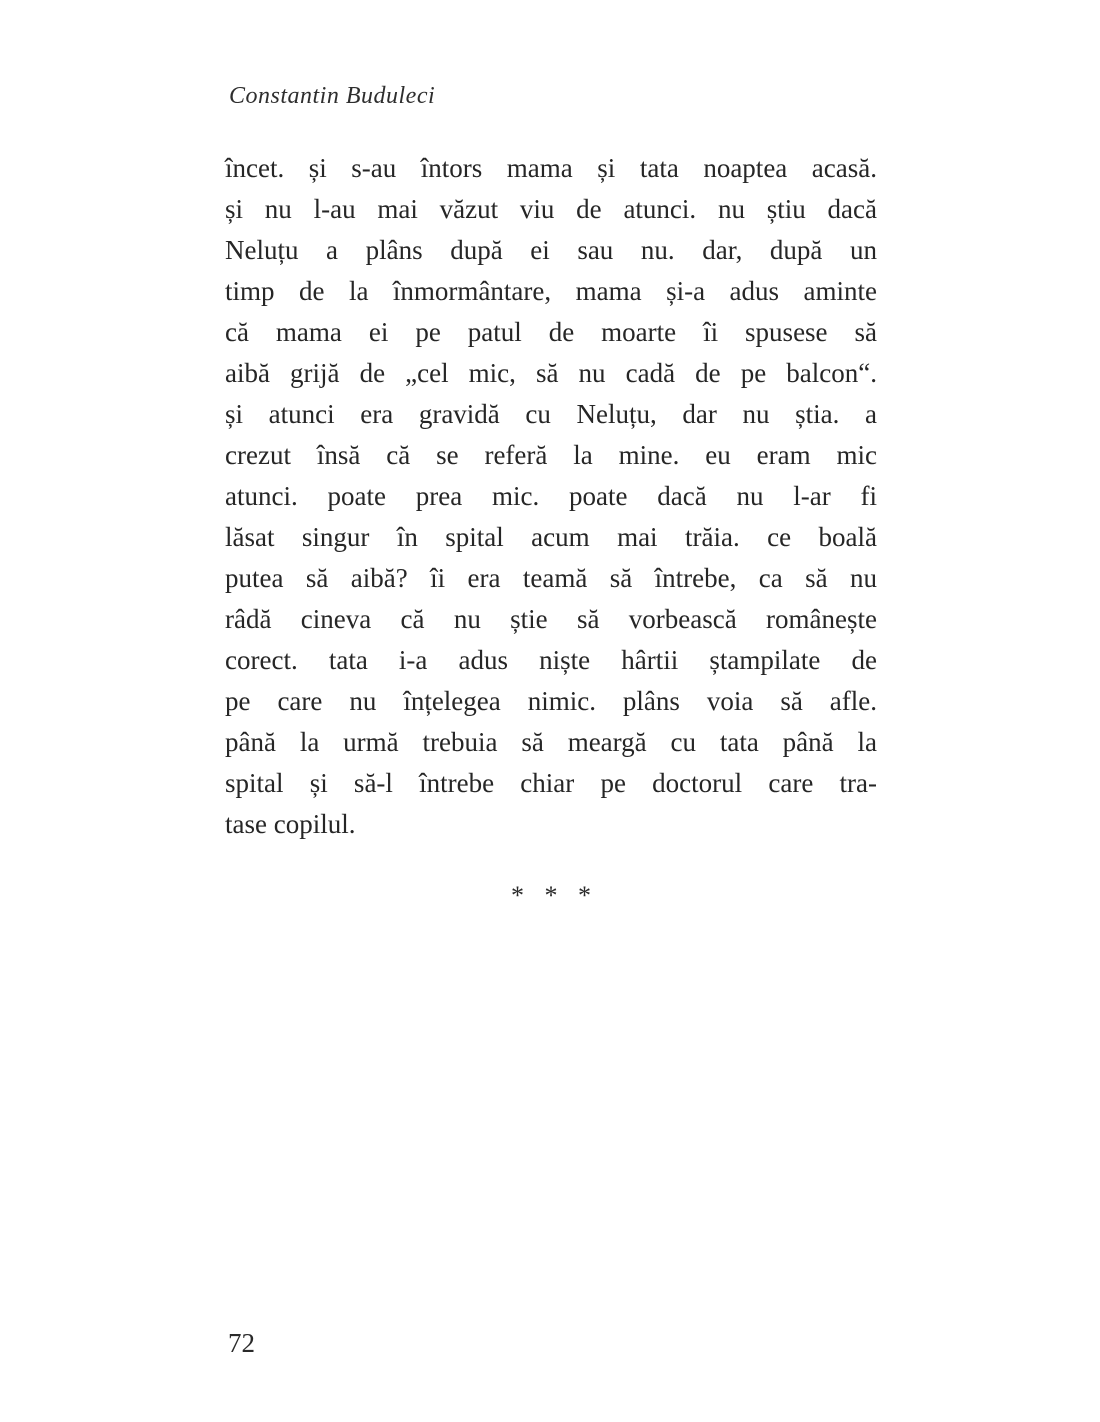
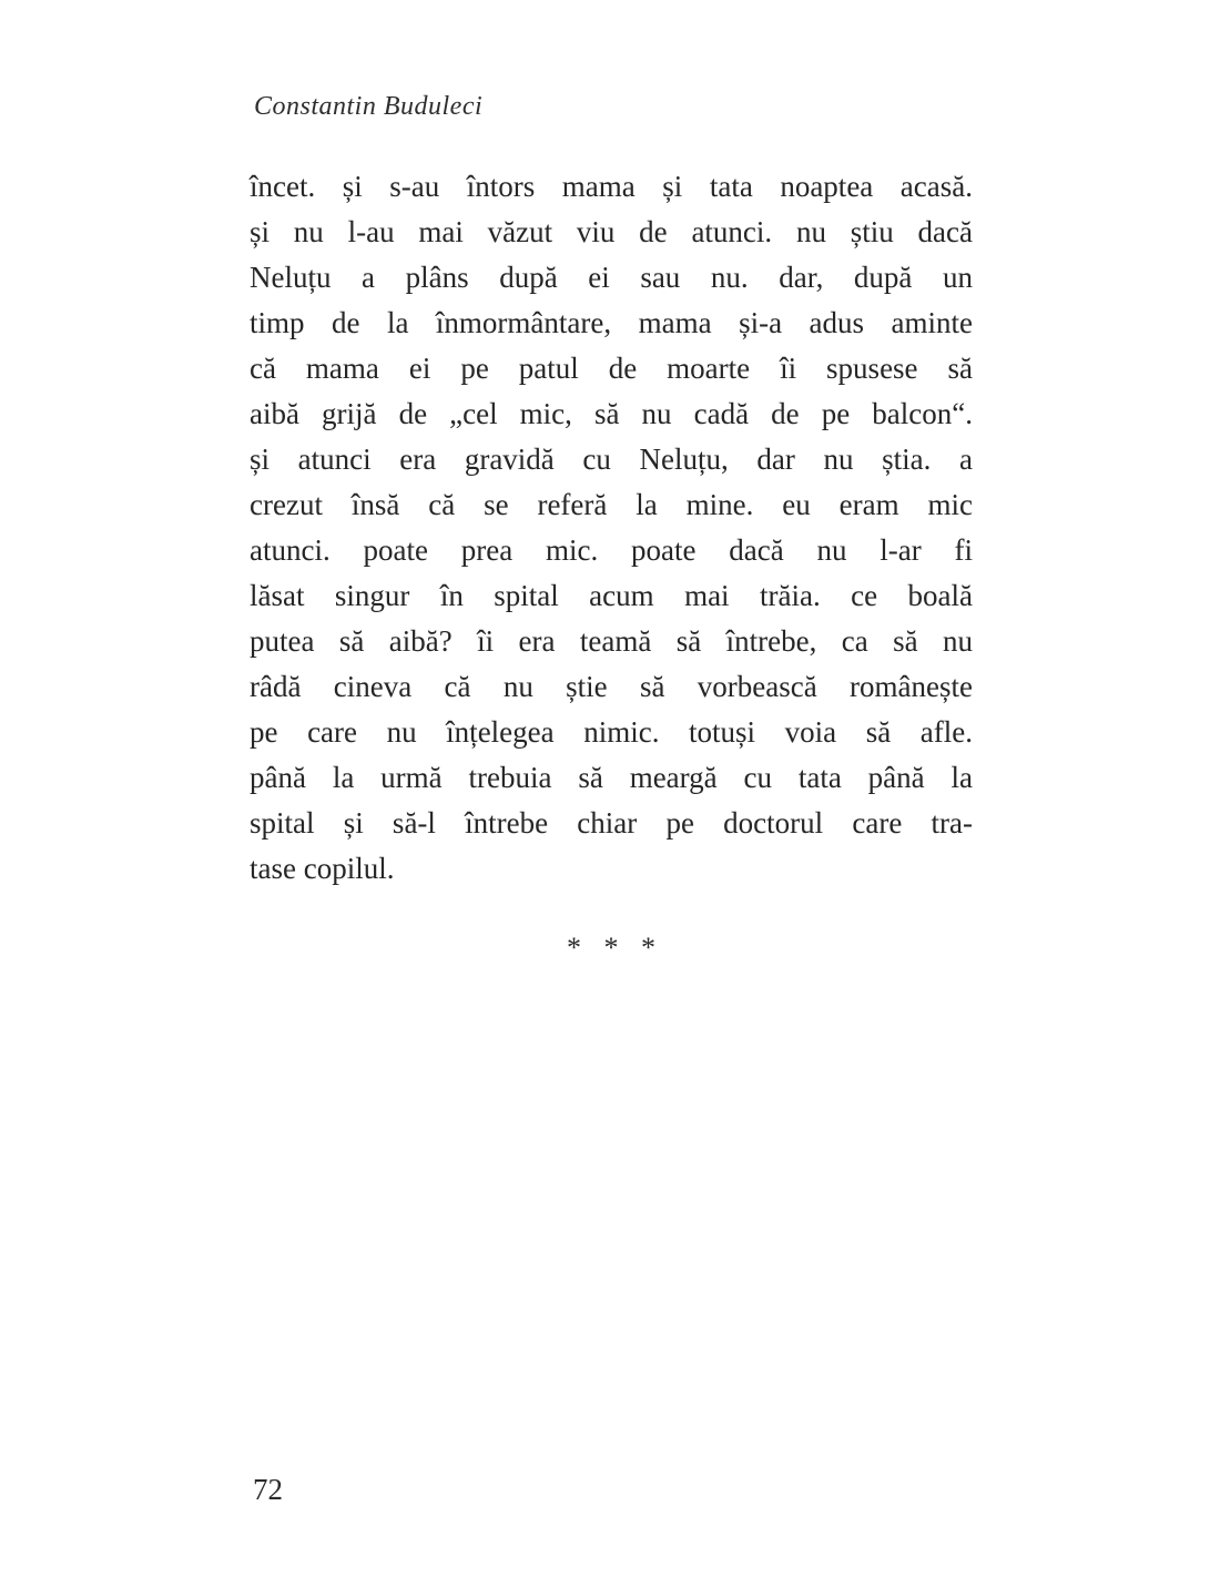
  Constantin Buduleci
  încet. și s-au întors mama și tata noaptea acasă.
  și nu l-au mai văzut viu de atunci. nu știu dacă
  Neluțu a plâns după ei sau nu. dar, după un
  timp de la înmormântare, mama și-a adus aminte
  că mama ei pe patul de moarte îi spusese să
  aibă grijă de „cel mic, să nu cadă de pe balcon“.
  și atunci era gravidă cu Neluțu, dar nu știa. a
  crezut însă că se referă la mine. eu eram mic
  atunci. poate prea mic. poate dacă nu l-ar fi
  lăsat singur în spital acum mai trăia. ce boală
  putea să aibă? îi era teamă să întrebe, ca să nu
  râdă cineva că nu știe să vorbească românește
- corect. tata i-a adus niște hârtii ștampilate de
- pe care nu înțelegea nimic. plâns voia să afle.
+ pe care nu înțelegea nimic. totuși voia să afle.
  până la urmă trebuia să meargă cu tata până la
  spital și să-l întrebe chiar pe doctorul care tra-
  tase copilul.
  * * *
  72
